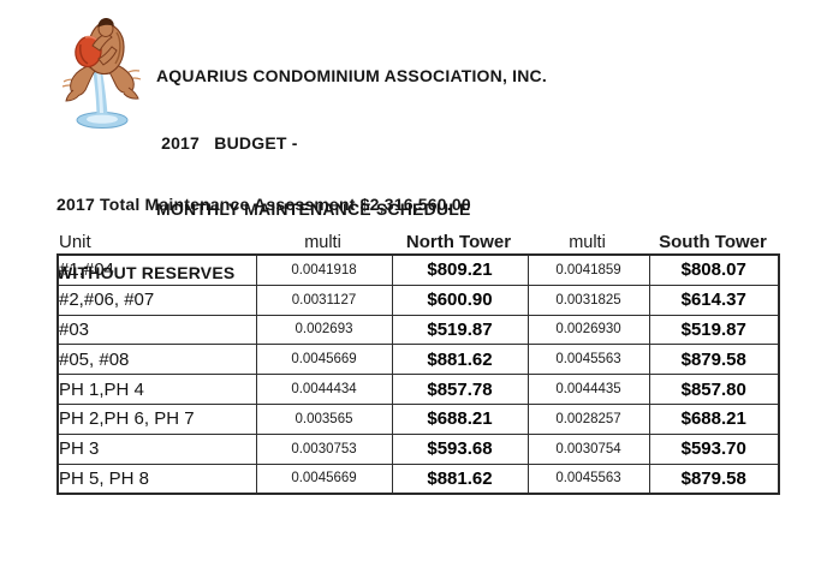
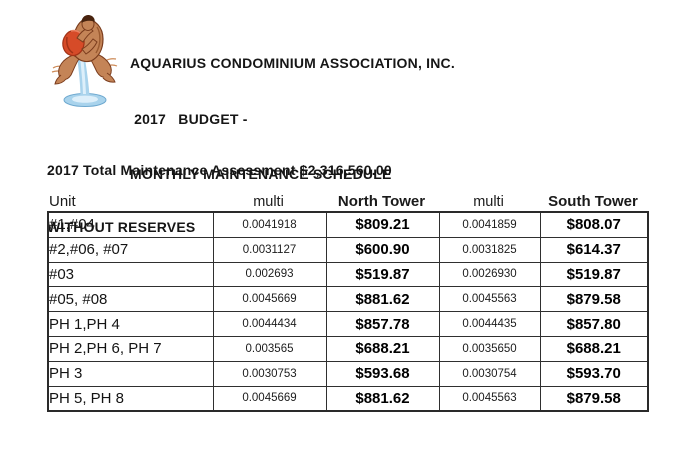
  AQUARIUS CONDOMINIUM ASSOCIATION, INC.
  2017 BUDGET -
  MONTHLY MAINTENANCE SCHEDULE
  2017 Total Maintenance Assessment $2,316,560.00
  WITHOUT RESERVES
  Unit
  multi
  North Tower
  multi
  South Tower
  #1,#04	0.0041918	$809.21	0.0041859	$808.07
  #2,#06, #07	0.0031127	$600.90	0.0031825	$614.37
  #03	0.002693	$519.87	0.0026930	$519.87
  #05, #08	0.0045669	$881.62	0.0045563	$879.58
  PH 1,PH 4	0.0044434	$857.78	0.0044435	$857.80
- PH 2,PH 6, PH 7	0.003565	$688.21	0.0028257	$688.21
+ PH 2,PH 6, PH 7	0.003565	$688.21	0.0035650	$688.21
  PH 3	0.0030753	$593.68	0.0030754	$593.70
  PH 5, PH 8	0.0045669	$881.62	0.0045563	$879.58
